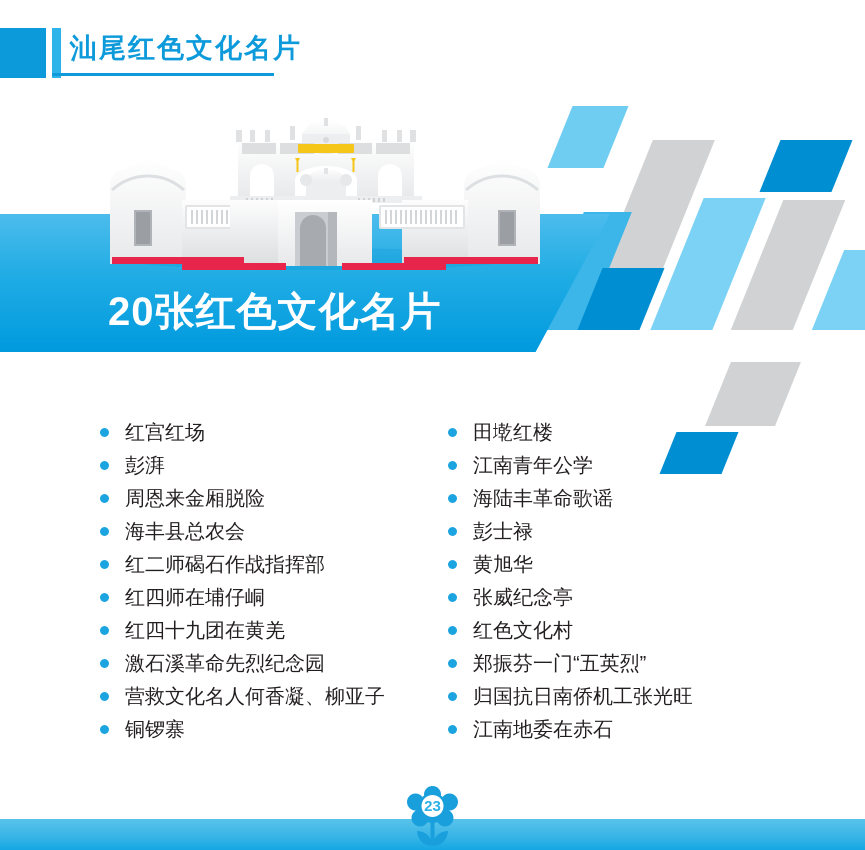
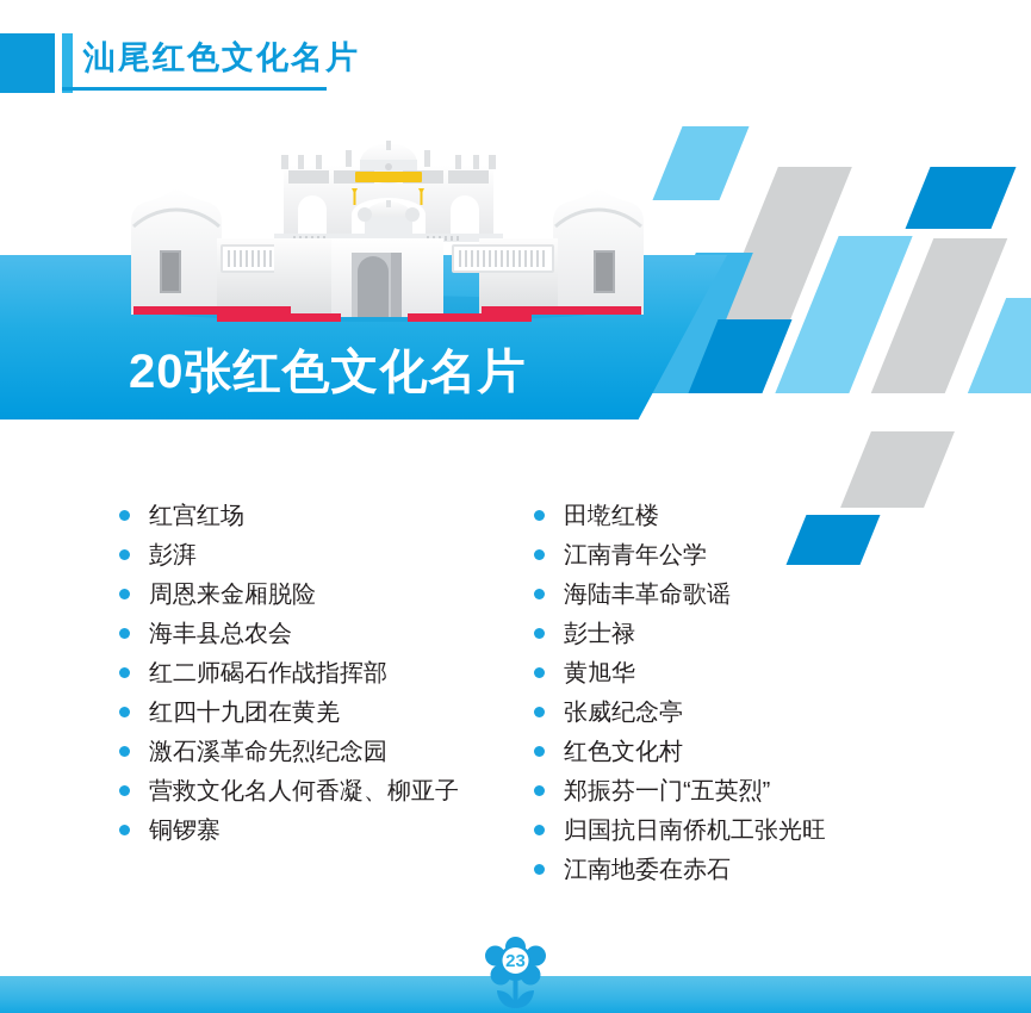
  汕尾红色文化名片
  20张红色文化名片
  红宫红场
  彭湃
  周恩来金厢脱险
  海丰县总农会
  红二师碣石作战指挥部
- 红四师在埔仔峒
  红四十九团在黄羌
  激石溪革命先烈纪念园
  营救文化名人何香凝、柳亚子
  铜锣寨
  田墘红楼
  江南青年公学
  海陆丰革命歌谣
  彭士禄
  黄旭华
  张威纪念亭
  红色文化村
  郑振芬一门“五英烈”
  归国抗日南侨机工张光旺
  江南地委在赤石
  23
